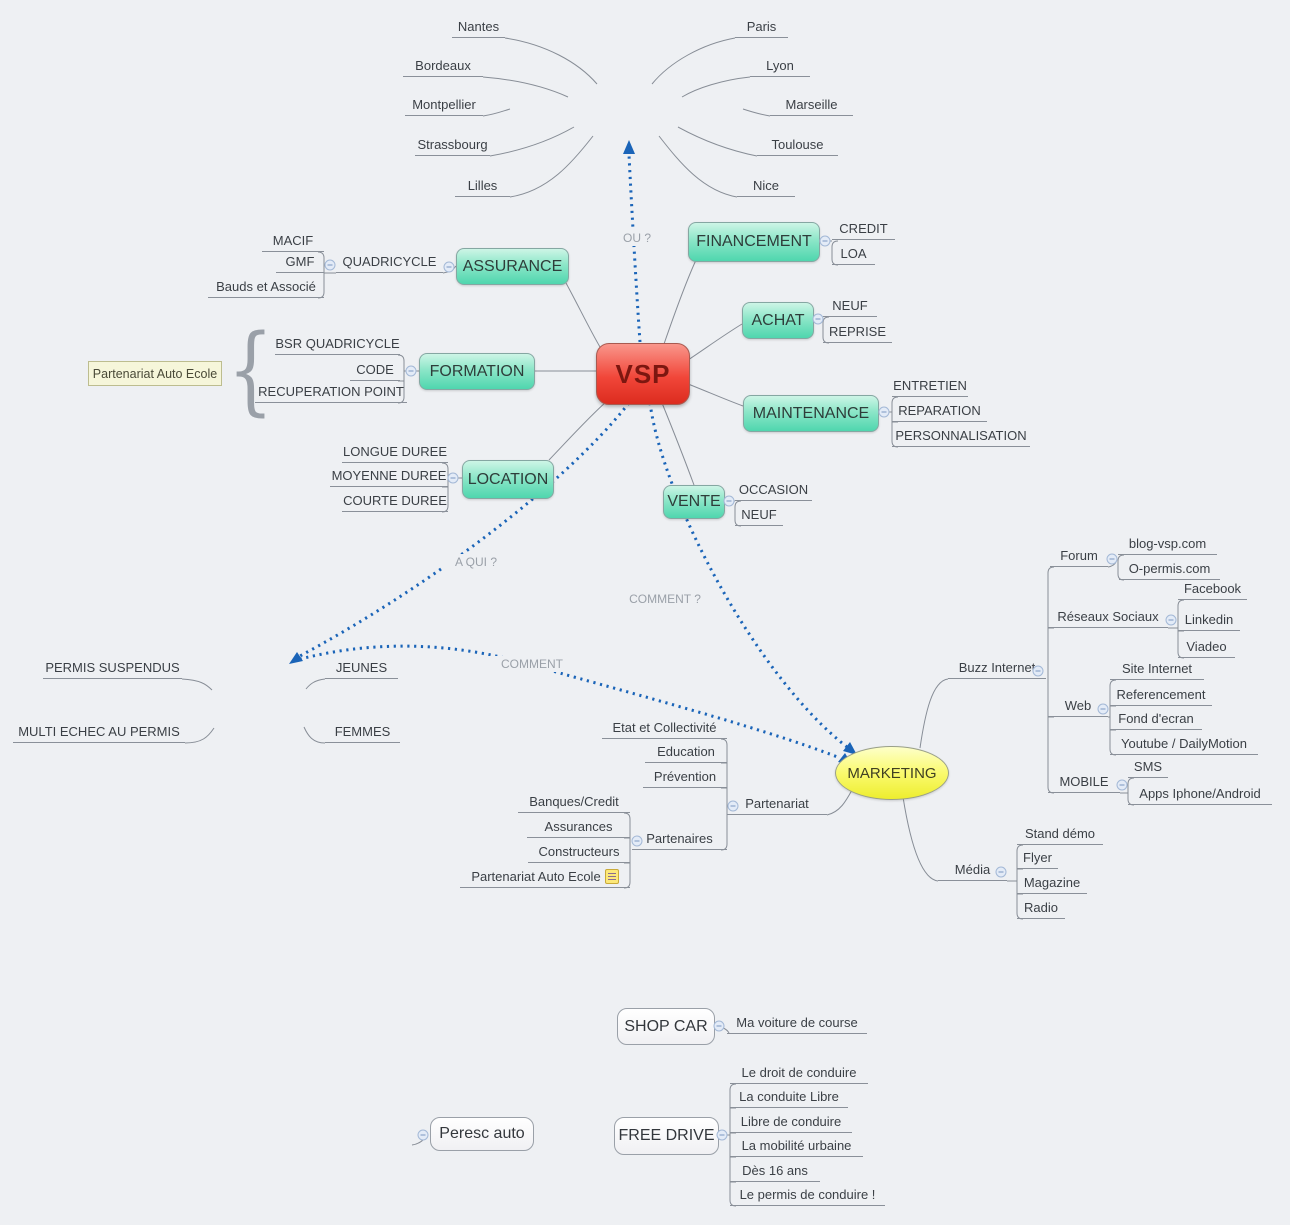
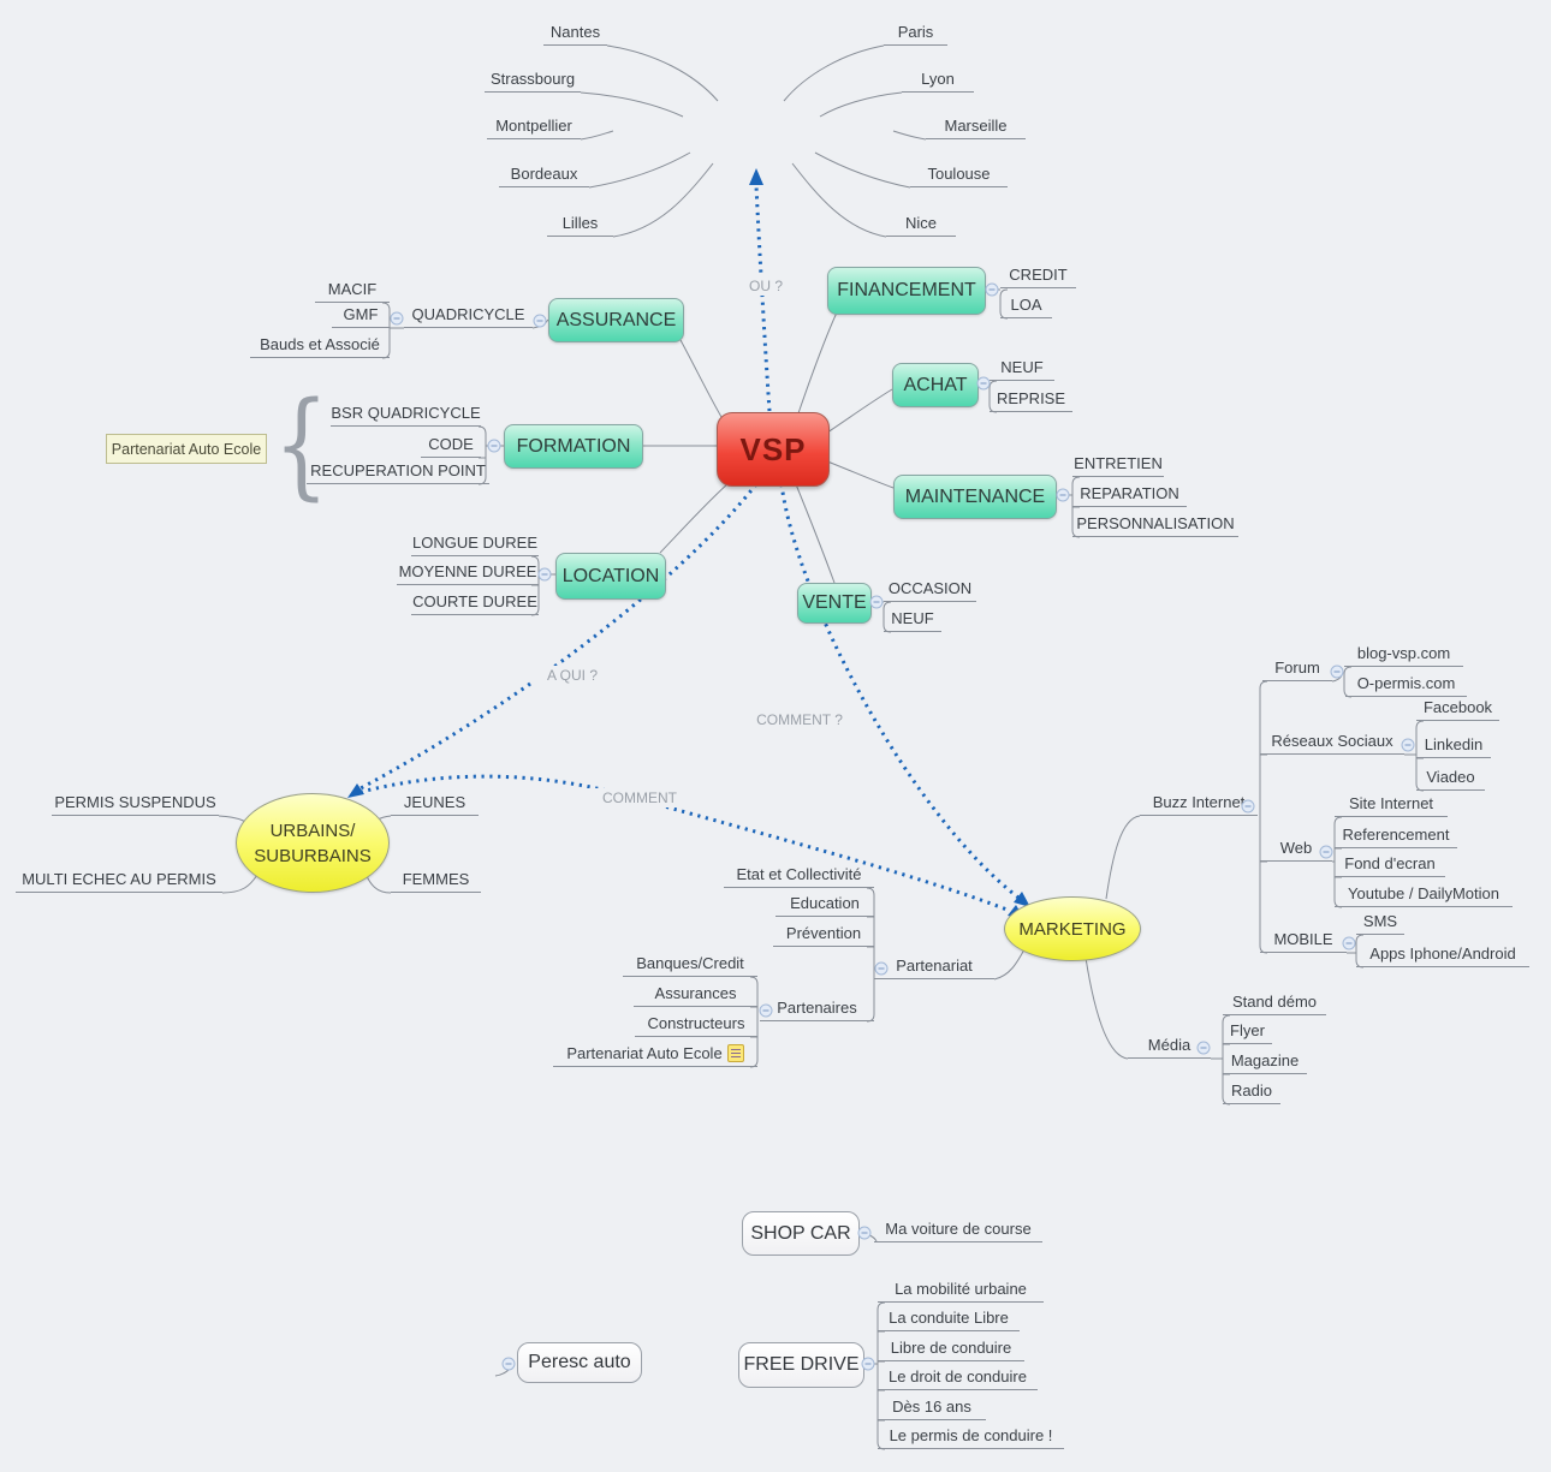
  VSP
+ URBAINS/
+ SUBURBAINS
  MARKETING
  ASSURANCE
  FORMATION
  LOCATION
  FINANCEMENT
  ACHAT
  MAINTENANCE
  VENTE
  SHOP CAR
  FREE DRIVE
  Peresc auto
  Partenariat Auto Ecole
  {
  OU ?
  A QUI ?
  COMMENT ?
  COMMENT
  Nantes
- Bordeaux
+ Strassbourg
  Montpellier
- Strassbourg
+ Bordeaux
  Lilles
  Paris
  Lyon
  Marseille
  Toulouse
  Nice
  QUADRICYCLE
  MACIF
  GMF
  Bauds et Associé
  BSR QUADRICYCLE
  CODE
  RECUPERATION POINT
  LONGUE DUREE
  MOYENNE DUREE
  COURTE DUREE
  CREDIT
  LOA
  NEUF
  REPRISE
  ENTRETIEN
  REPARATION
  PERSONNALISATION
  OCCASION
  NEUF
  PERMIS SUSPENDUS
  MULTI ECHEC AU PERMIS
  JEUNES
  FEMMES
  Buzz Interne
  Forum
  blog-vsp.com
  O-permis.com
  Réseaux Sociaux
  Facebook
  Linkedin
  Viadeo
  Web
  Site Internet
  Referencement
  Fond d'ecran
  Youtube / DailyMotion
  MOBILE
  SMS
  Apps Iphone/Android
  Média
  Stand démo
  Flyer
  Magazine
  Radio
  Partenariat
  Etat et Collectivité
  Education
  Prévention
  Partenaires
  Banques/Credit
  Assurances
  Constructeurs
  Partenariat Auto Ecole
  Ma voiture de course
- Le droit de conduire
+ La mobilité urbaine
  La conduite Libre
  Libre de conduire
- La mobilité urbaine
+ Le droit de conduire
  Dès 16 ans
  Le permis de conduire !
